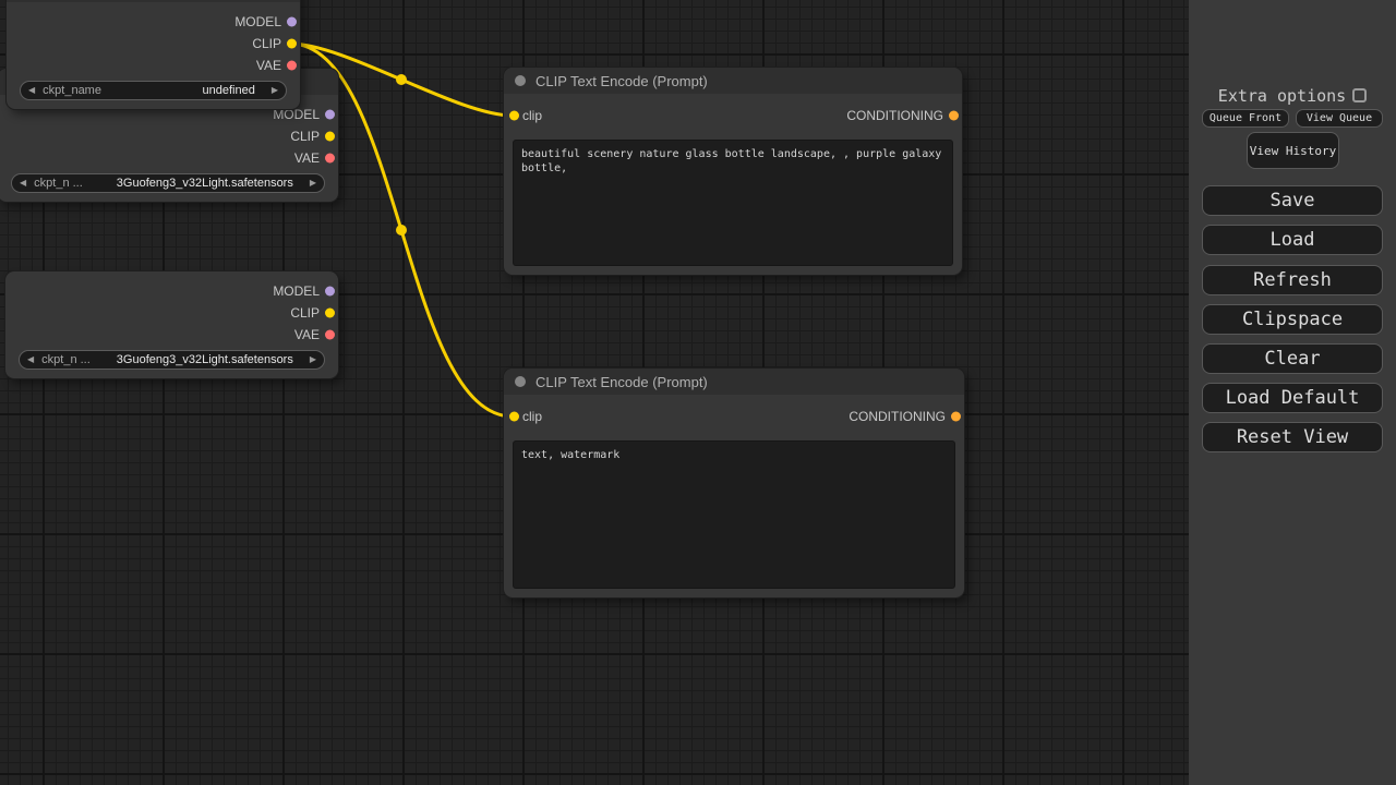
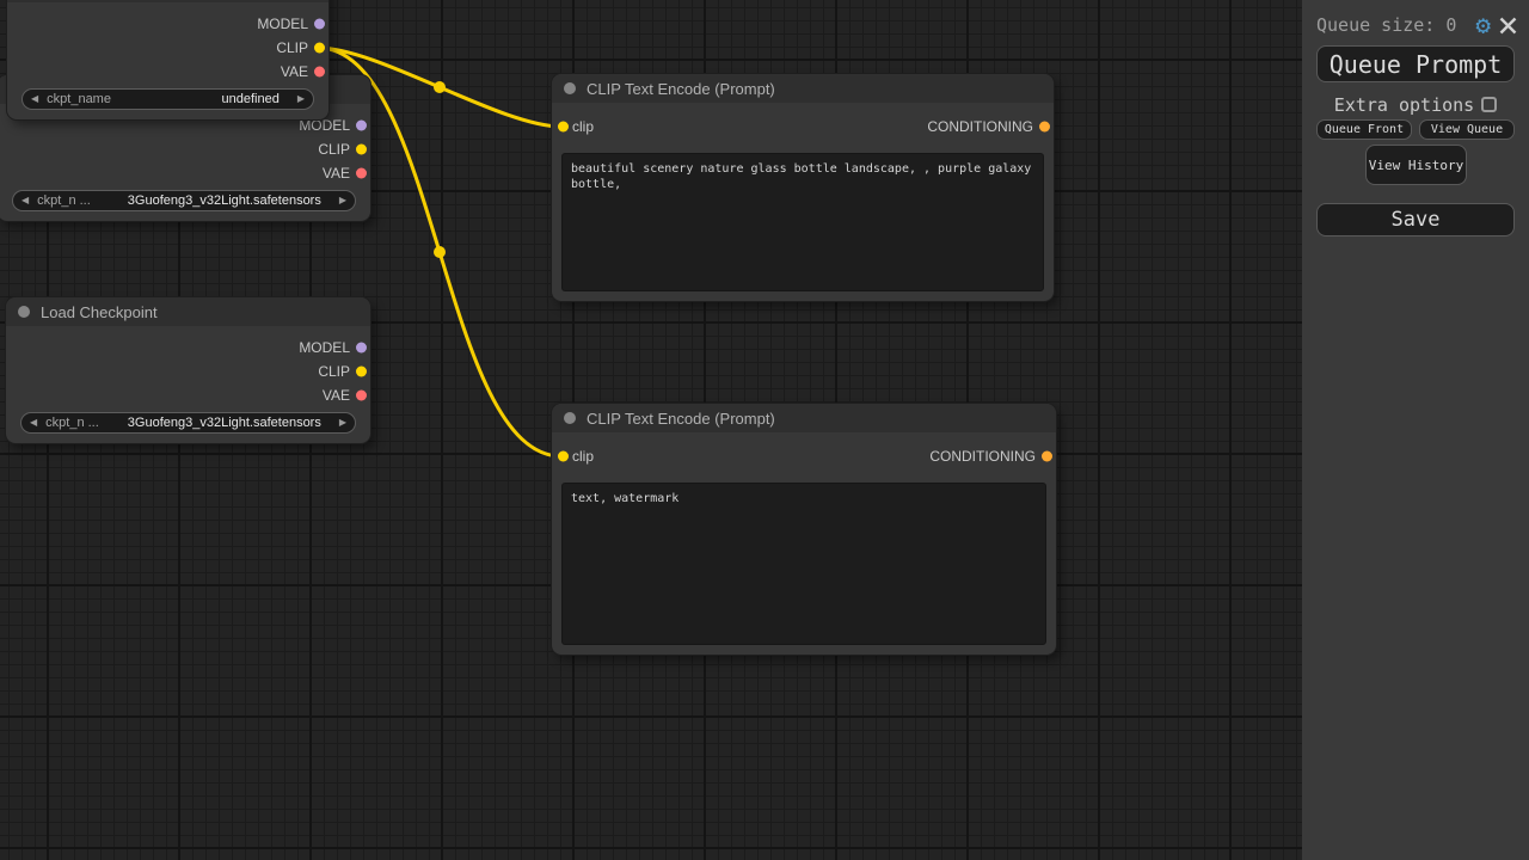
  MODEL
  CLIP
  VAE
  ◀
  ckpt_n ...
  3Guofeng3_v32Light.safetensors
  ▶
  MODEL
  CLIP
  VAE
  ◀
  ckpt_name
  undefined
  ▶
+ Load Checkpoint
  MODEL
  CLIP
  VAE
  ◀
  ckpt_n ...
  3Guofeng3_v32Light.safetensors
  ▶
  CLIP Text Encode (Prompt)
  clip
  CONDITIONING
  CLIP Text Encode (Prompt)
  clip
  CONDITIONING
  text, watermark
+ Queue size: 0
+ ⚙
+ Queue Prompt
  Extra options
  Queue Front
  View Queue
  View History
  Save
- Load
- Refresh
- Clipspace
- Clear
- Load Default
- Reset View
